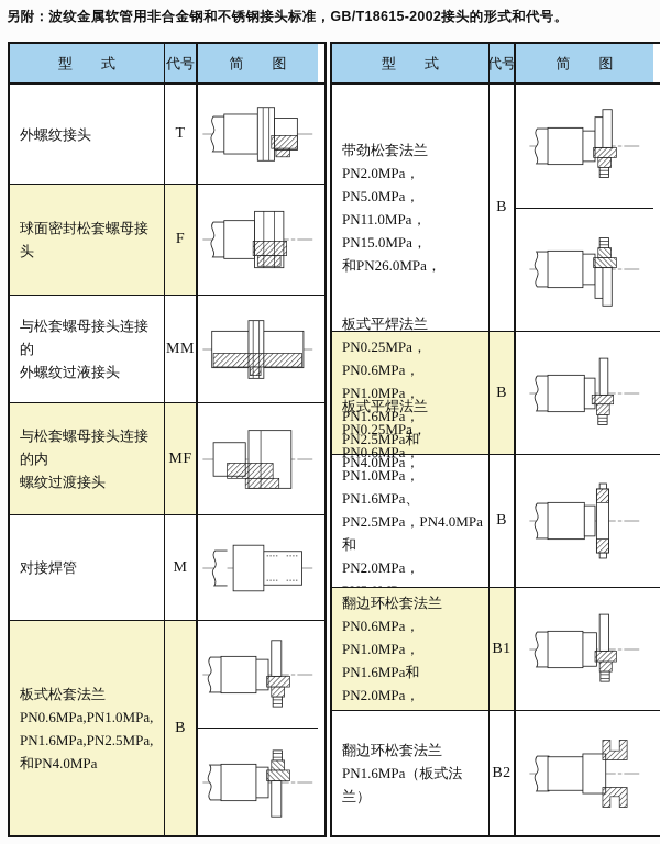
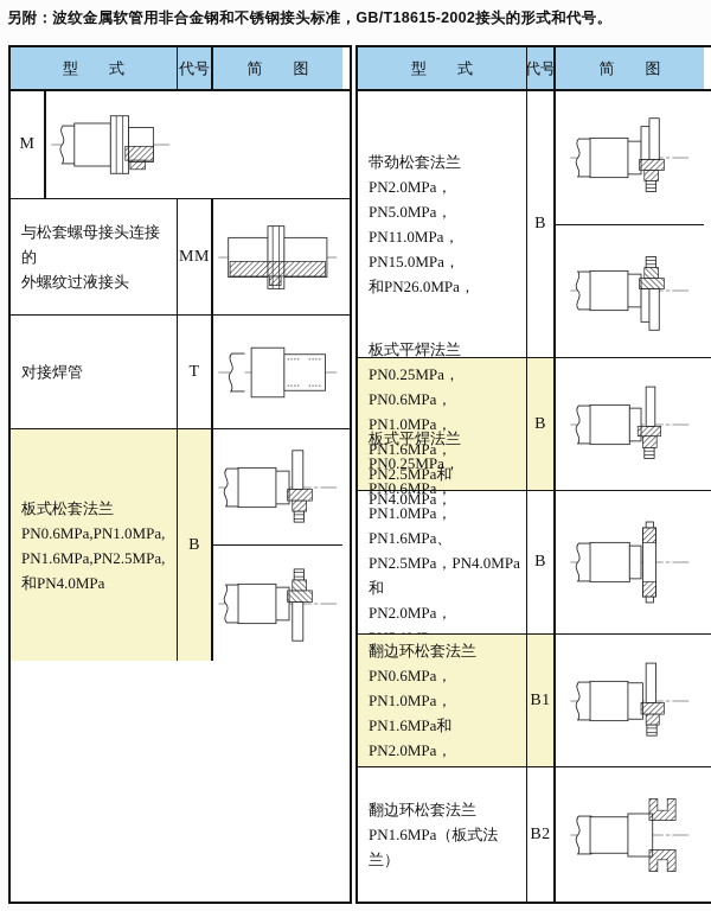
  另附：波纹金属软管用非合金钢和不锈钢接头标准，GB/T18615-2002接头的形式和代号。
  型 式
  代号
  简 图
- 外螺纹接头
- T
+ M
- 球面密封松套螺母接头
- F
  与松套螺母接头连接的
  外螺纹过液接头
  MM
- 与松套螺母接头连接的内
- 螺纹过渡接头
- MF
  对接焊管
- M
+ T
  板式松套法兰
  PN0.6MPa,PN1.0MPa,
  PN1.6MPa,PN2.5MPa,
  和PN4.0MPa
  B
  型 式
  代号
  简 图
  带劲松套法兰
  PN2.0MPa，PN5.0MPa，
  PN11.0MPa，PN15.0MPa，
  和PN26.0MPa，
  B
  板式平焊法兰
  PN0.25MPa，PN0.6MPa，
  PN1.0MPa，PN1.6MPa，
  B
  板式平焊法兰
  PN0.25MPa，PN0.6MPa，
  PN1.0MPa，PN1.6MPa、
  PN2.5MPa，PN4.0MPa和
  B
  翻边环松套法兰
  PN0.6MPa，PN1.0MPa，
  PN1.6MPa和PN2.0MPa，
  B1
  翻边环松套法兰
  PN1.6MPa（板式法兰）
  B2
